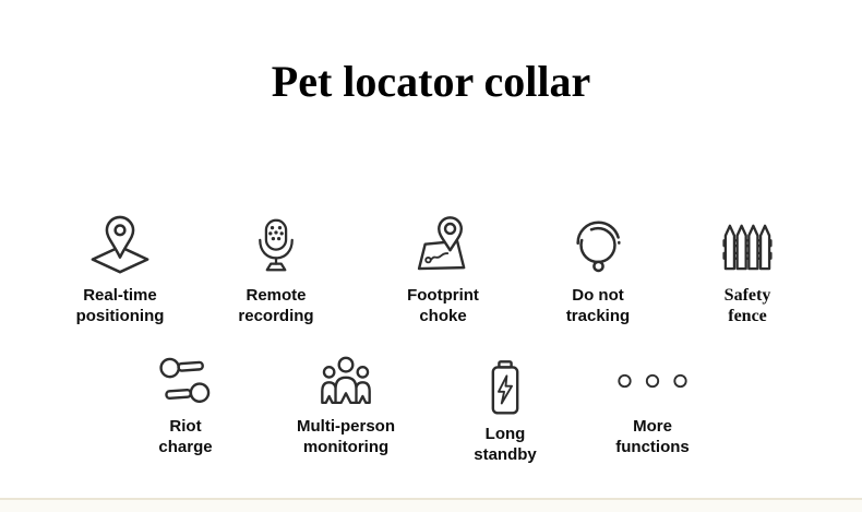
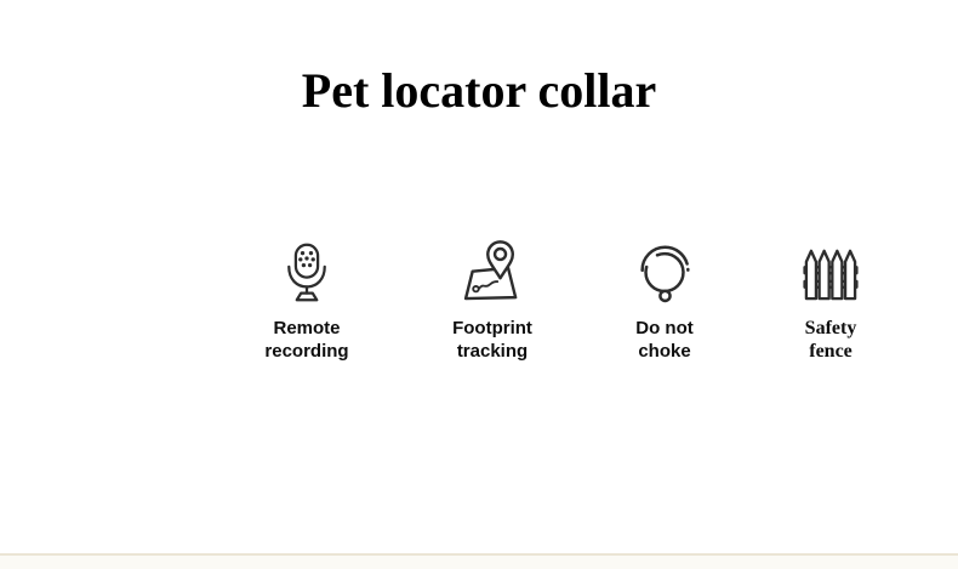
  Pet locator collar
- Real-time
- positioning
  Remote
  recording
  Footprint
- choke
+ tracking
  Do not
- tracking
+ choke
  Safety
  fence
- Riot
- charge
- Multi-person
- monitoring
- Long
- standby
- More
- functions
